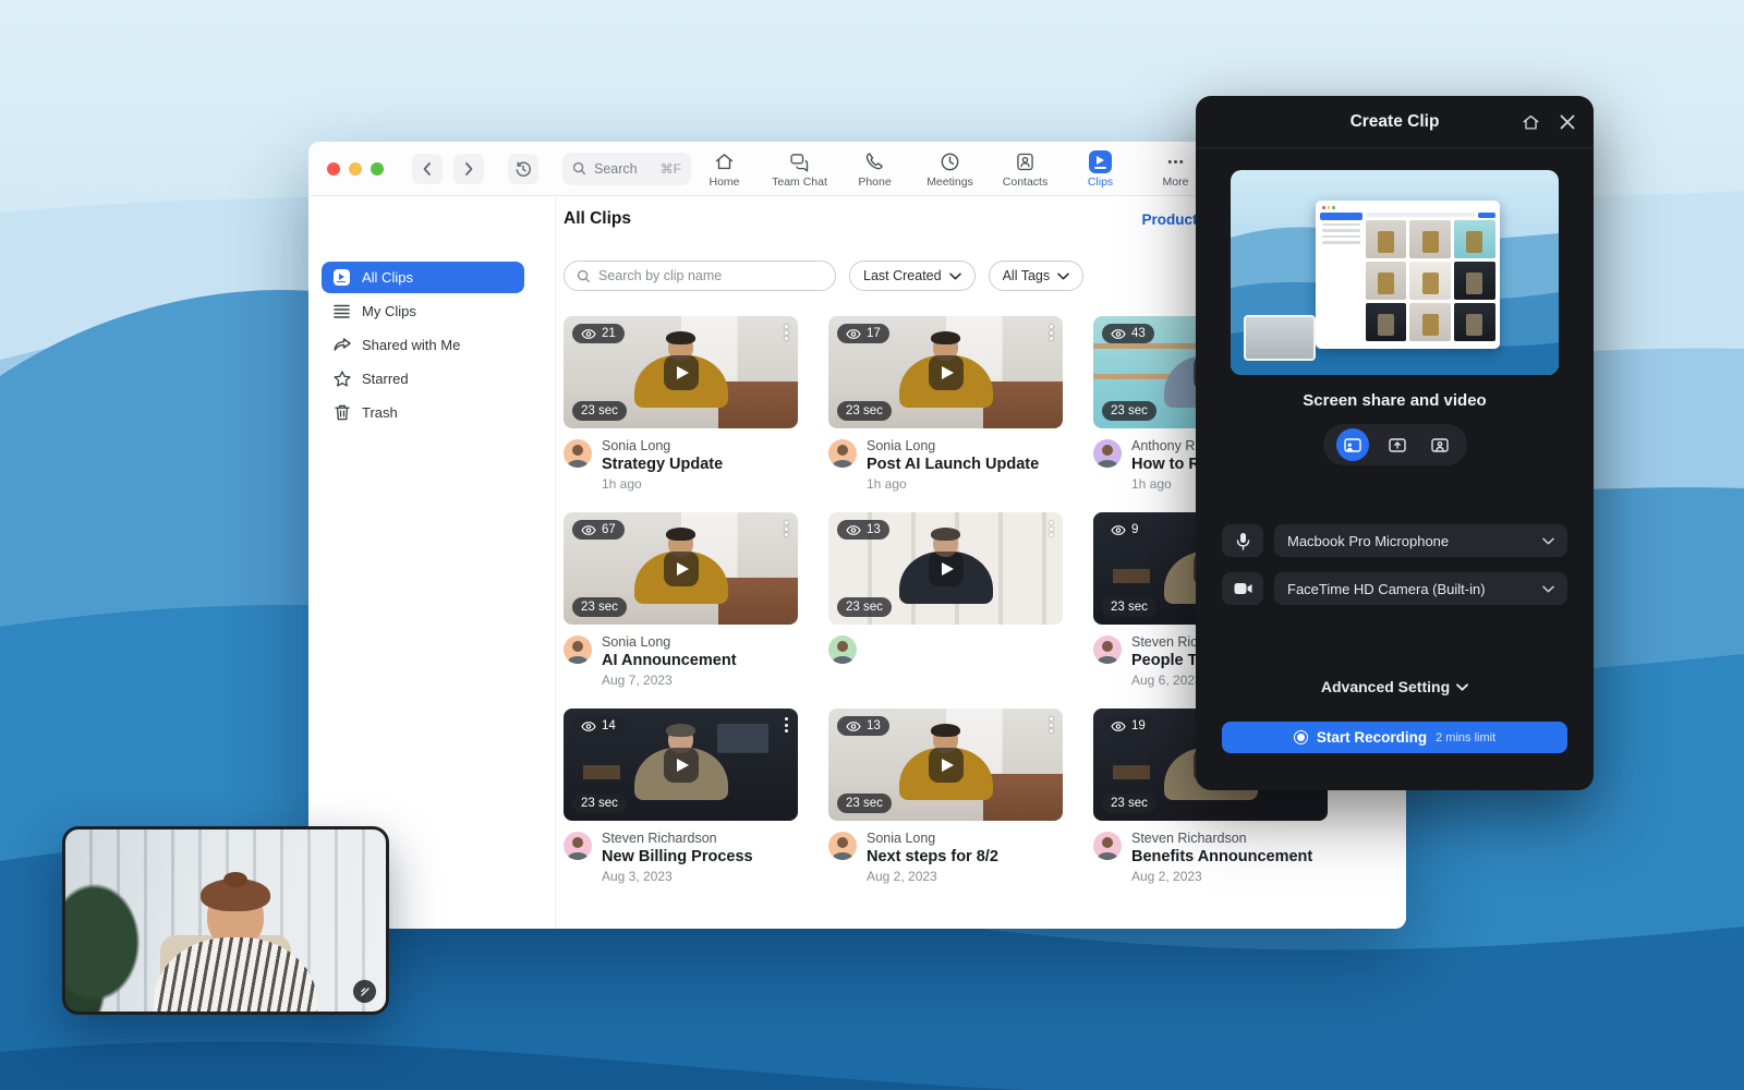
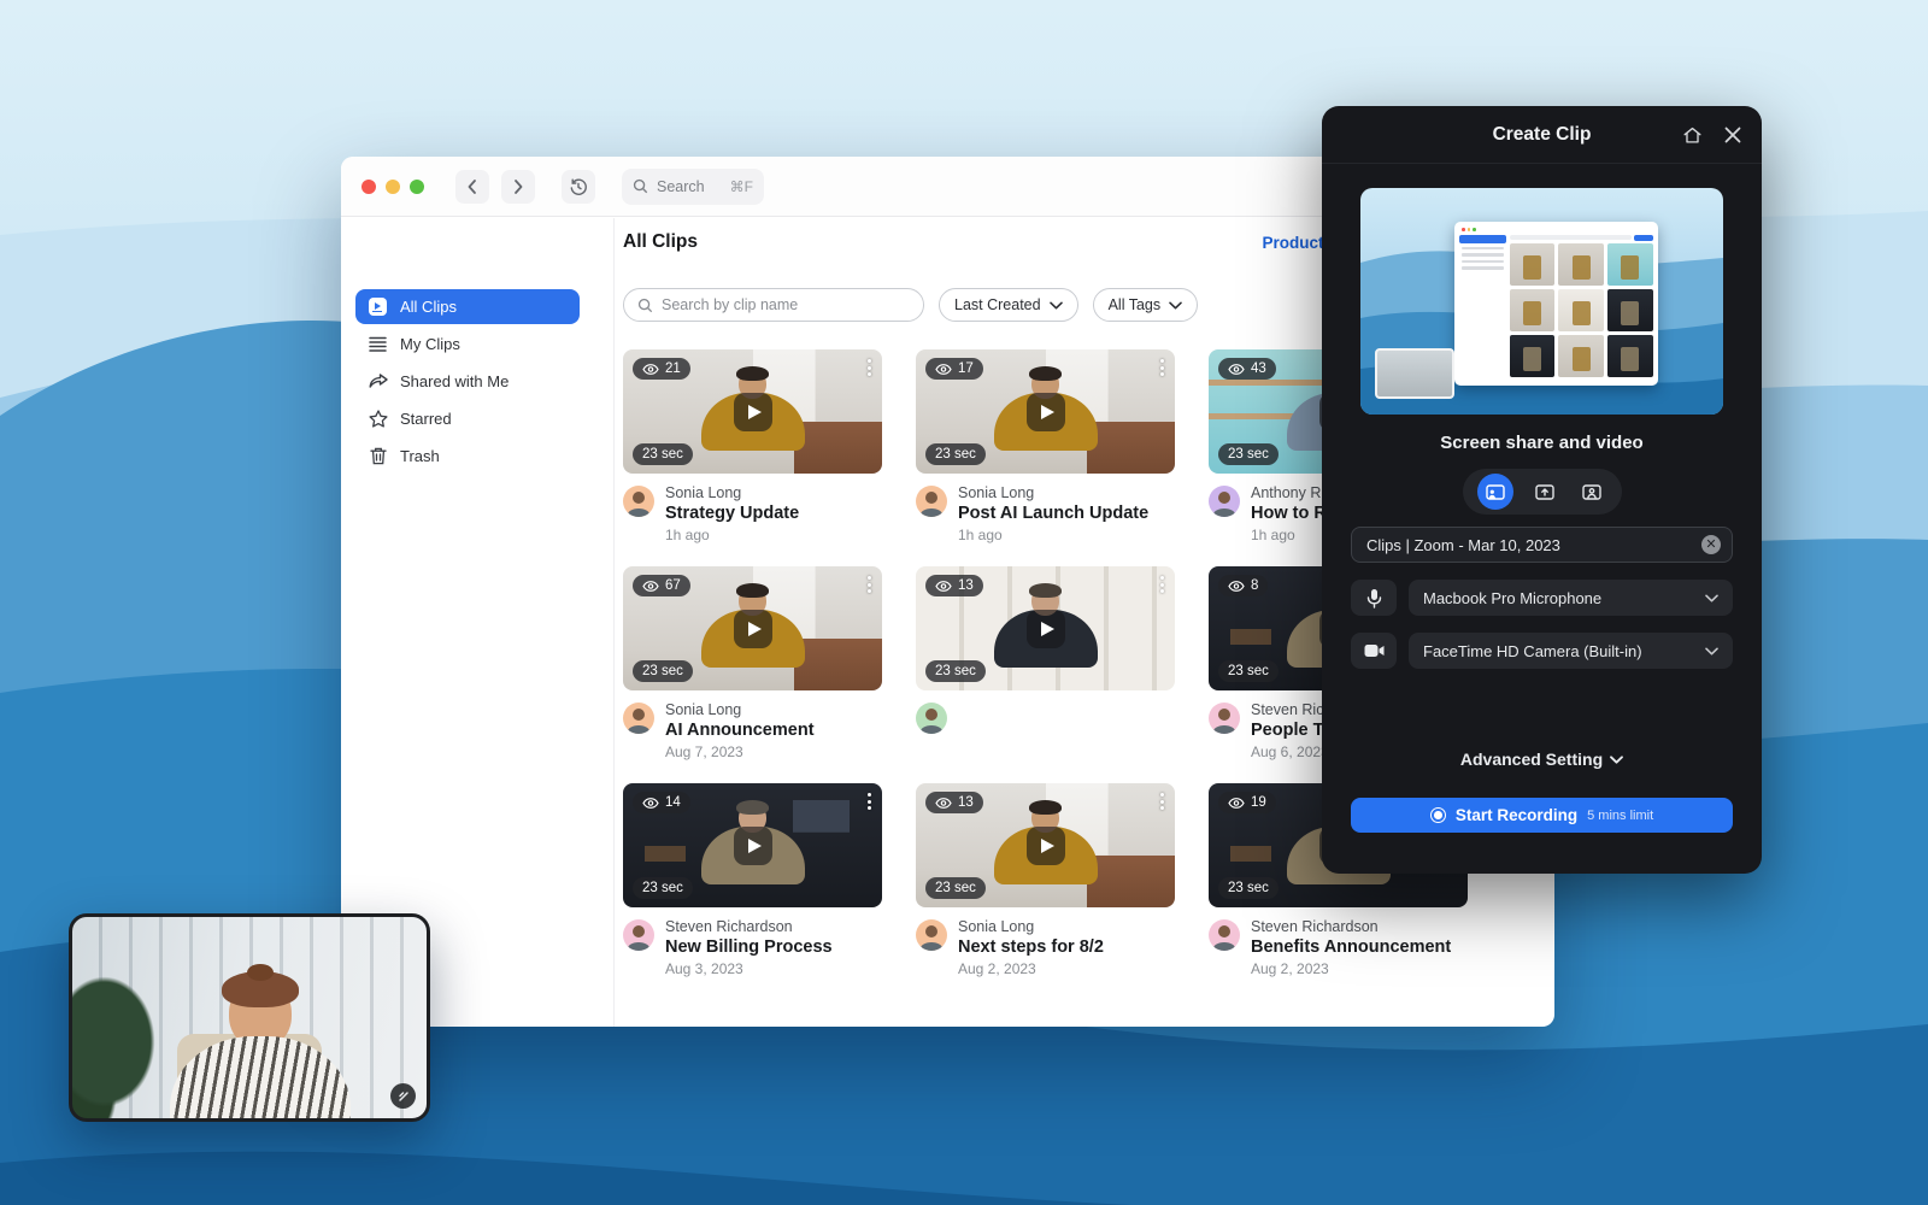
  Search
  ⌘F
- Home
- Team Chat
- Phone
- Meetings
- Contacts
- Clips
- More
  All Clips
  My Clips
  Shared with Me
  Starred
  Trash
  All Clips
  Search by clip name
  Last Created
  All Tags
  21
  23 sec
  Sonia Long
  Strategy Update
  1h ago
  17
  23 sec
  Sonia Long
  Post AI Launch Update
  1h ago
  43
  23 sec
  Anthony R
  How to R
  1h ago
  67
  23 sec
  Sonia Long
  AI Announcement
  Aug 7, 2023
  13
  23 sec
- 9
+ 8
  23 sec
  Steven Ric
  People T
  Aug 6, 202
  14
  23 sec
  Steven Richardson
  New Billing Process
  Aug 3, 2023
  13
  23 sec
  Sonia Long
  Next steps for 8/2
  Aug 2, 2023
  19
  23 sec
  Steven Richardson
  Benefits Announcement
  Aug 2, 2023
  Create Clip
  Screen share and video
+ Clips | Zoom - Mar 10, 2023
+ ✕
  Macbook Pro Microphone
  FaceTime HD Camera (Built-in)
  Advanced Setting
  Start Recording
- 2 mins limit
+ 5 mins limit
